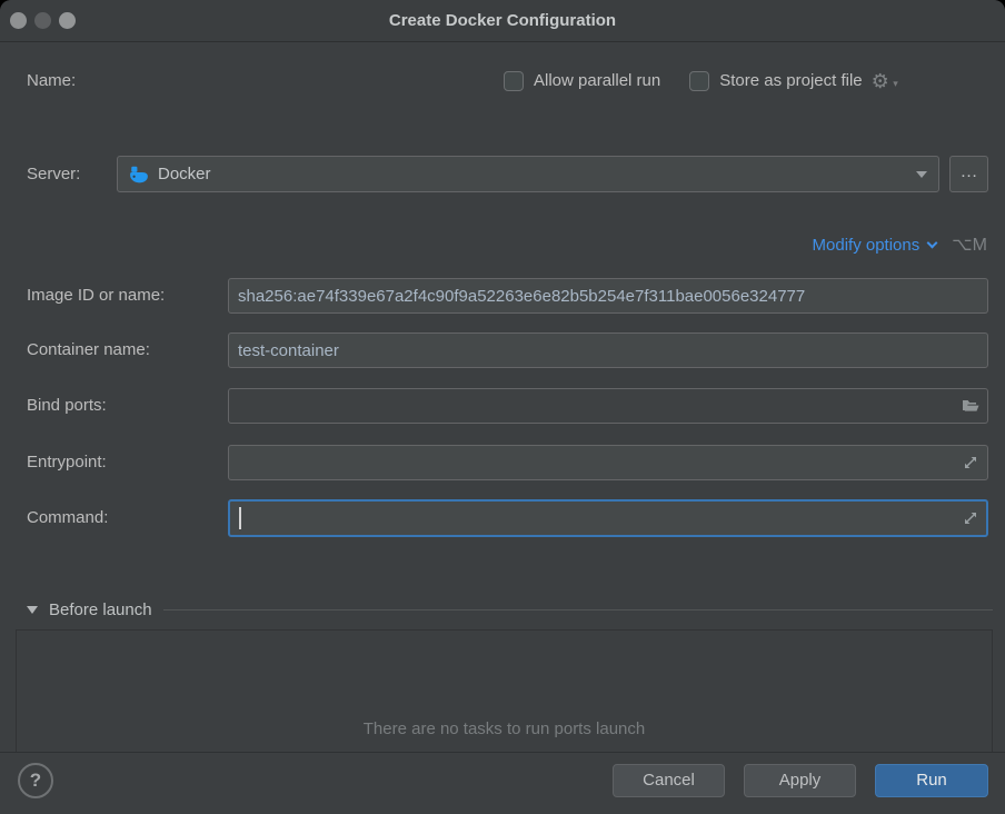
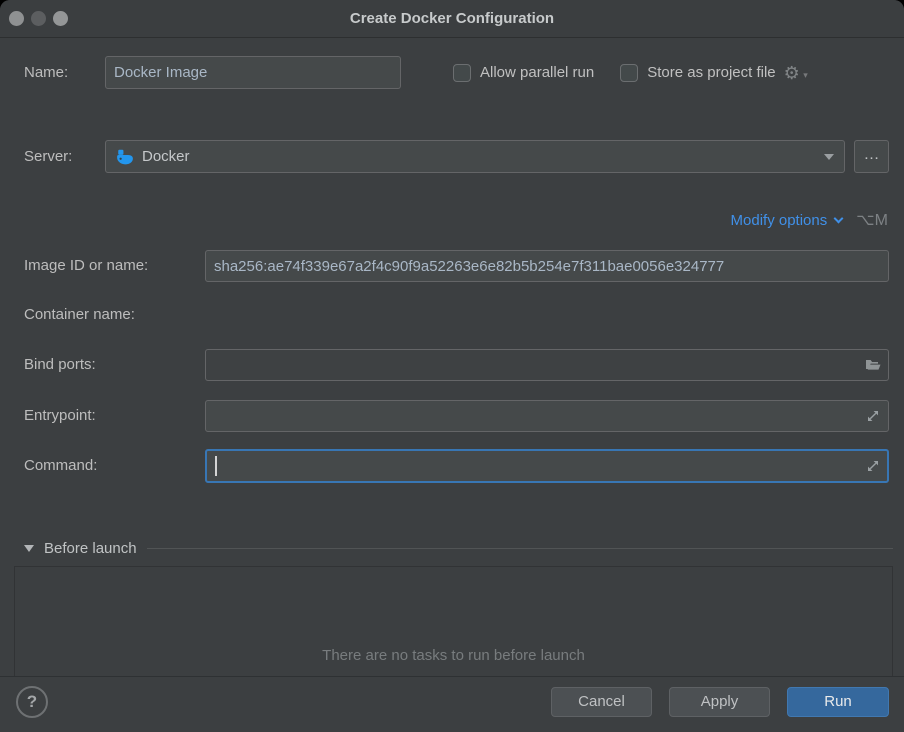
  Create Docker Configuration
  Name:
+ Docker Image
  Allow parallel run
  Store as project file
  ⚙
  ▾
  Server:
  Docker
  …
  Modify options
  ⌥M
  Image ID or name:
  sha256:ae74f339e67a2f4c90f9a52263e6e82b5b254e7f311bae0056e324777
  Container name:
- test-container
  Bind ports:
  Entrypoint:
  Command:
  Before launch
- There are no tasks to run ports launch
+ There are no tasks to run before launch
  ?
  Cancel
  Apply
  Run
